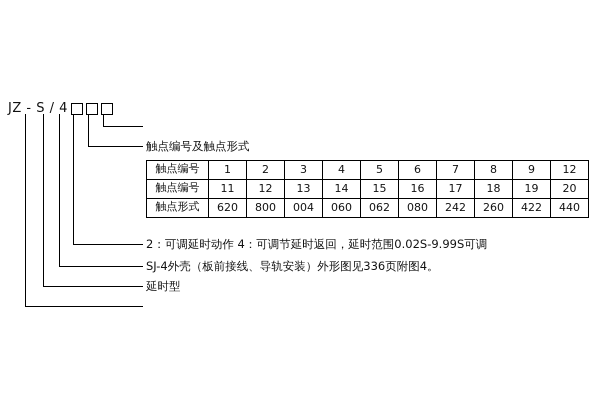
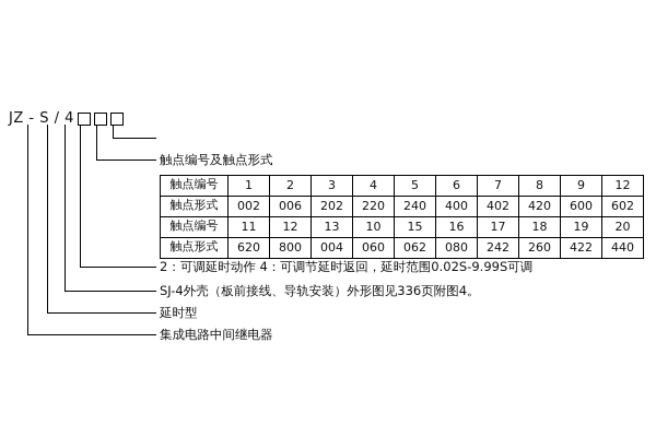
  JZ - S / 4
  触点编号及触点形式
  2：可调延时动作 4：可调节延时返回，延时范围0.02S-9.99S可调
  SJ-4外壳（板前接线、导轨安装）外形图见336页附图4。
  延时型
+ 集成电路中间继电器
  触点编号	1	2	3	4	5	6	7	8	9	12
+ 触点形式	002	006	202	220	240	400	402	420	600	602
- 触点编号	11	12	13	14	15	16	17	18	19	20
+ 触点编号	11	12	13	10	15	16	17	18	19	20
  触点形式	620	800	004	060	062	080	242	260	422	440
